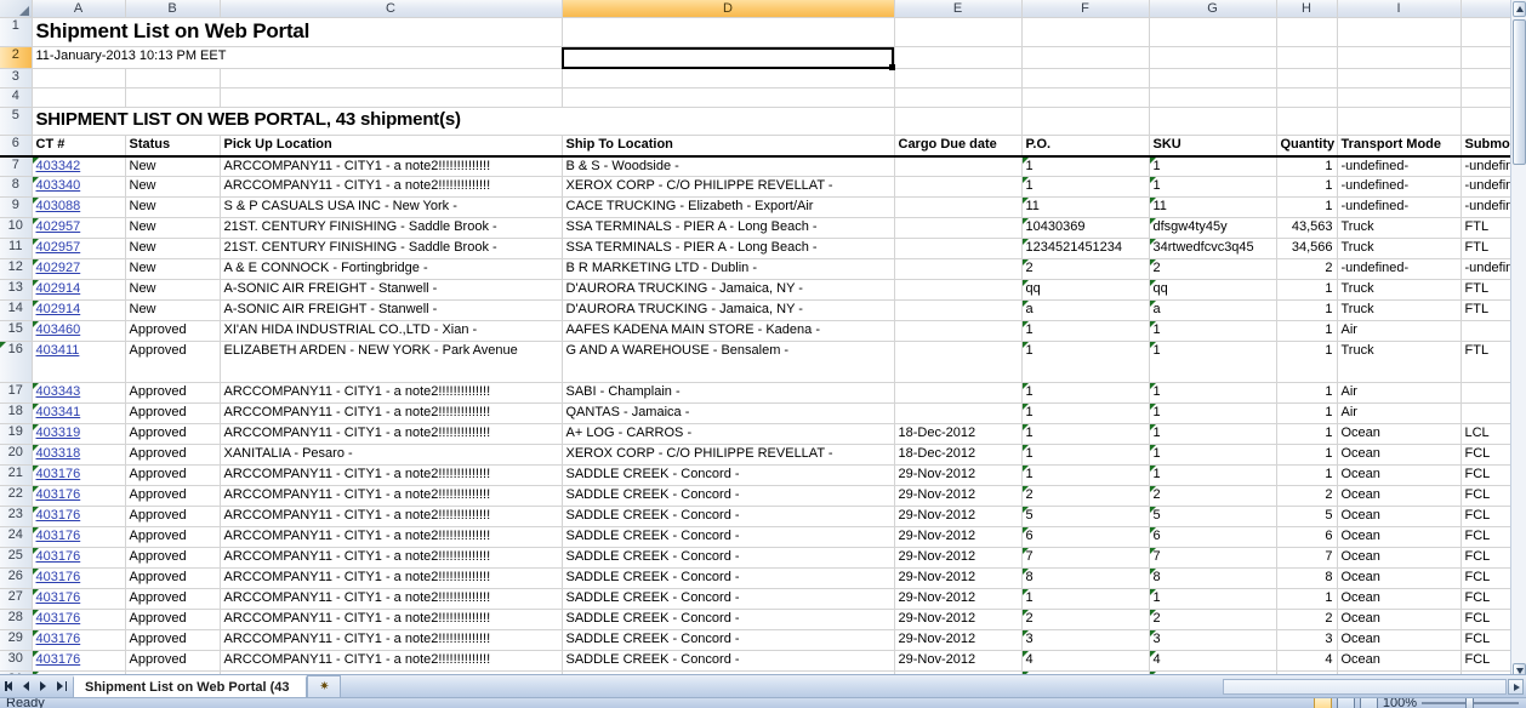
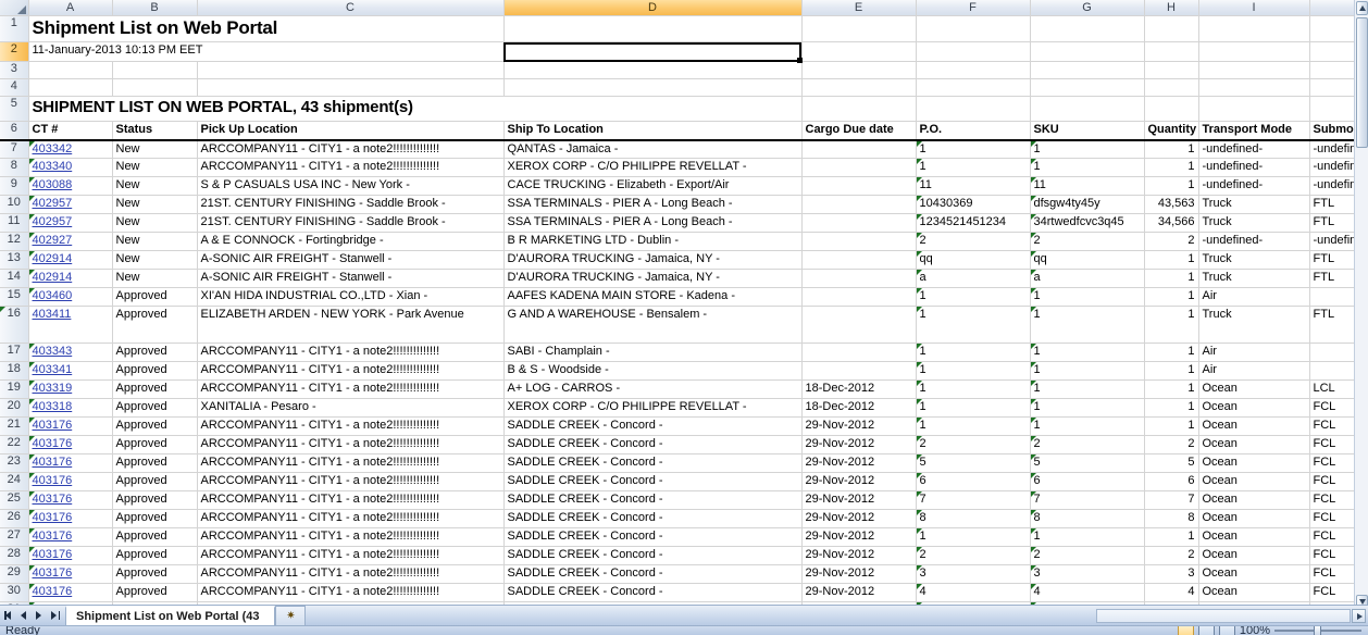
  	A	B	C	D	E	F	G	H	I
  1	Shipment List on Web Portal
  2	11-January-2013 10:13 PM EET
  3
  4
  5	SHIPMENT LIST ON WEB PORTAL, 43 shipment(s)
  6	CT #	Status	Pick Up Location	Ship To Location	Cargo Due date	P.O.	SKU	Quantity	Transport Mode	Submo
- 7	403342	New	ARCCOMPANY11 - CITY1 - a note2!!!!!!!!!!!!!!	B & S - Woodside -		1	1	1	-undefined-	-undefi
+ 7	403342	New	ARCCOMPANY11 - CITY1 - a note2!!!!!!!!!!!!!!	QANTAS - Jamaica -		1	1	1	-undefined-	-undefi
  8	403340	New	ARCCOMPANY11 - CITY1 - a note2!!!!!!!!!!!!!!	XEROX CORP - C/O PHILIPPE REVELLAT -		1	1	1	-undefined-	-undefi
  9	403088	New	S & P CASUALS USA INC - New York -	CACE TRUCKING - Elizabeth - Export/Air		11	11	1	-undefined-	-undefi
  10	402957	New	21ST. CENTURY FINISHING - Saddle Brook -	SSA TERMINALS - PIER A - Long Beach -		10430369	dfsgw4ty45y	43,563	Truck	FTL
  11	402957	New	21ST. CENTURY FINISHING - Saddle Brook -	SSA TERMINALS - PIER A - Long Beach -		1234521451234	34rtwedfcvc3q45	34,566	Truck	FTL
  12	402927	New	A & E CONNOCK - Fortingbridge -	B R MARKETING LTD - Dublin -		2	2	2	-undefined-	-undefi
  13	402914	New	A-SONIC AIR FREIGHT - Stanwell -	D'AURORA TRUCKING - Jamaica, NY -		qq	qq	1	Truck	FTL
  14	402914	New	A-SONIC AIR FREIGHT - Stanwell -	D'AURORA TRUCKING - Jamaica, NY -		a	a	1	Truck	FTL
  15	403460	Approved	XI'AN HIDA INDUSTRIAL CO.,LTD - Xian -	AAFES KADENA MAIN STORE - Kadena -		1	1	1	Air
  16	403411	Approved	ELIZABETH ARDEN - NEW YORK - Park Avenue	G AND A WAREHOUSE - Bensalem -		1	1	1	Truck	FTL
  17	403343	Approved	ARCCOMPANY11 - CITY1 - a note2!!!!!!!!!!!!!!	SABI - Champlain -		1	1	1	Air
- 18	403341	Approved	ARCCOMPANY11 - CITY1 - a note2!!!!!!!!!!!!!!	QANTAS - Jamaica -		1	1	1	Air
+ 18	403341	Approved	ARCCOMPANY11 - CITY1 - a note2!!!!!!!!!!!!!!	B & S - Woodside -		1	1	1	Air
  19	403319	Approved	ARCCOMPANY11 - CITY1 - a note2!!!!!!!!!!!!!!	A+ LOG - CARROS -	18-Dec-2012	1	1	1	Ocean	LCL
  20	403318	Approved	XANITALIA - Pesaro -	XEROX CORP - C/O PHILIPPE REVELLAT -	18-Dec-2012	1	1	1	Ocean	FCL
  21	403176	Approved	ARCCOMPANY11 - CITY1 - a note2!!!!!!!!!!!!!!	SADDLE CREEK - Concord -	29-Nov-2012	1	1	1	Ocean	FCL
  22	403176	Approved	ARCCOMPANY11 - CITY1 - a note2!!!!!!!!!!!!!!	SADDLE CREEK - Concord -	29-Nov-2012	2	2	2	Ocean	FCL
  23	403176	Approved	ARCCOMPANY11 - CITY1 - a note2!!!!!!!!!!!!!!	SADDLE CREEK - Concord -	29-Nov-2012	5	5	5	Ocean	FCL
  24	403176	Approved	ARCCOMPANY11 - CITY1 - a note2!!!!!!!!!!!!!!	SADDLE CREEK - Concord -	29-Nov-2012	6	6	6	Ocean	FCL
  25	403176	Approved	ARCCOMPANY11 - CITY1 - a note2!!!!!!!!!!!!!!	SADDLE CREEK - Concord -	29-Nov-2012	7	7	7	Ocean	FCL
  26	403176	Approved	ARCCOMPANY11 - CITY1 - a note2!!!!!!!!!!!!!!	SADDLE CREEK - Concord -	29-Nov-2012	8	8	8	Ocean	FCL
  27	403176	Approved	ARCCOMPANY11 - CITY1 - a note2!!!!!!!!!!!!!!	SADDLE CREEK - Concord -	29-Nov-2012	1	1	1	Ocean	FCL
  28	403176	Approved	ARCCOMPANY11 - CITY1 - a note2!!!!!!!!!!!!!!	SADDLE CREEK - Concord -	29-Nov-2012	2	2	2	Ocean	FCL
  29	403176	Approved	ARCCOMPANY11 - CITY1 - a note2!!!!!!!!!!!!!!	SADDLE CREEK - Concord -	29-Nov-2012	3	3	3	Ocean	FCL
  30	403176	Approved	ARCCOMPANY11 - CITY1 - a note2!!!!!!!!!!!!!!	SADDLE CREEK - Concord -	29-Nov-2012	4	4	4	Ocean	FCL
  Shipment List on Web Portal (43
  ✷
  Ready
  100%
